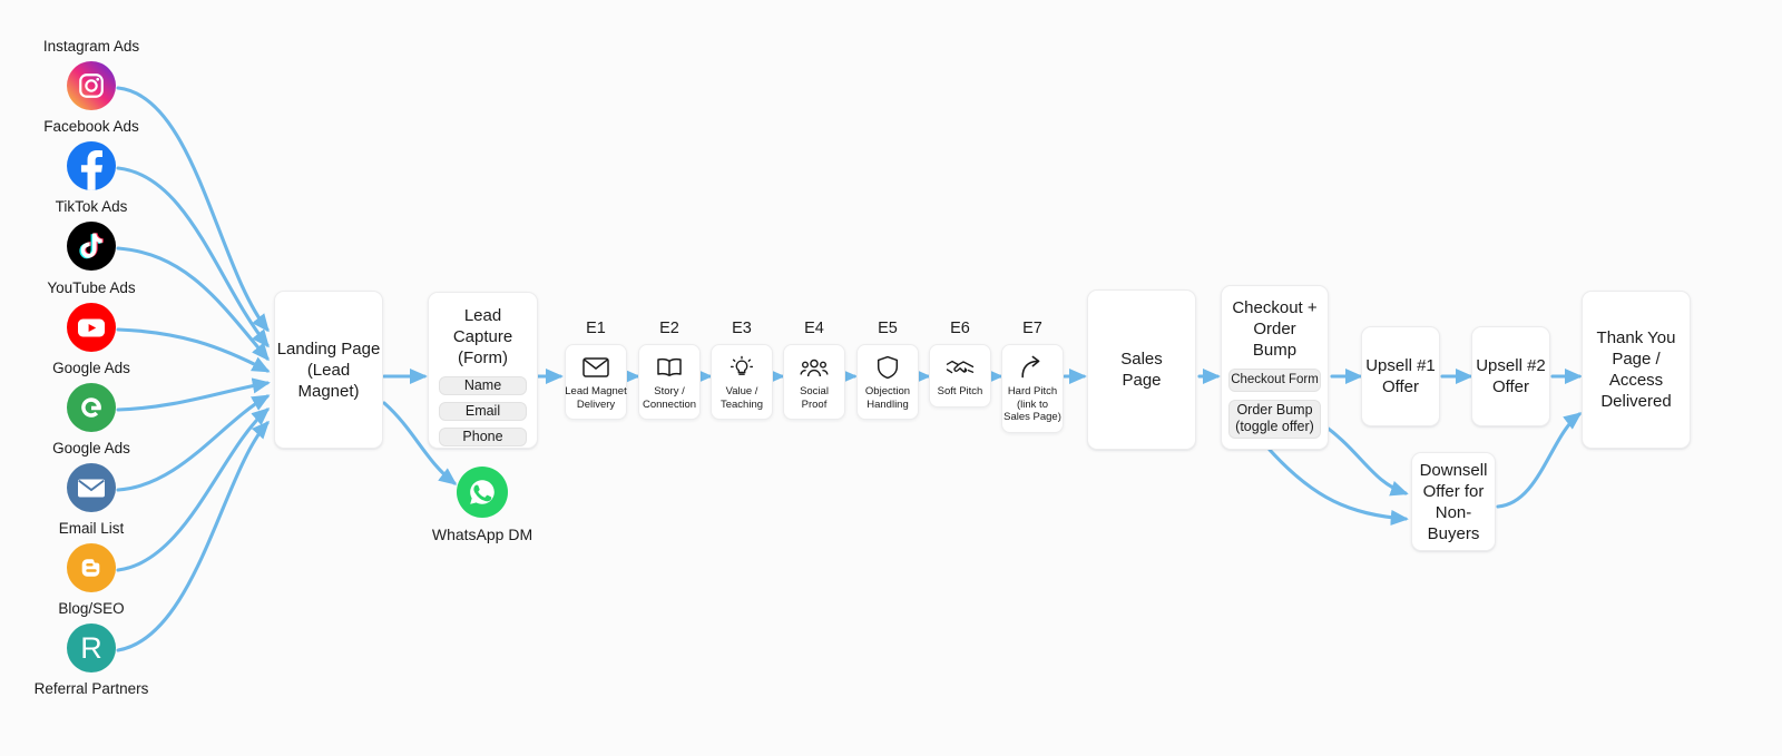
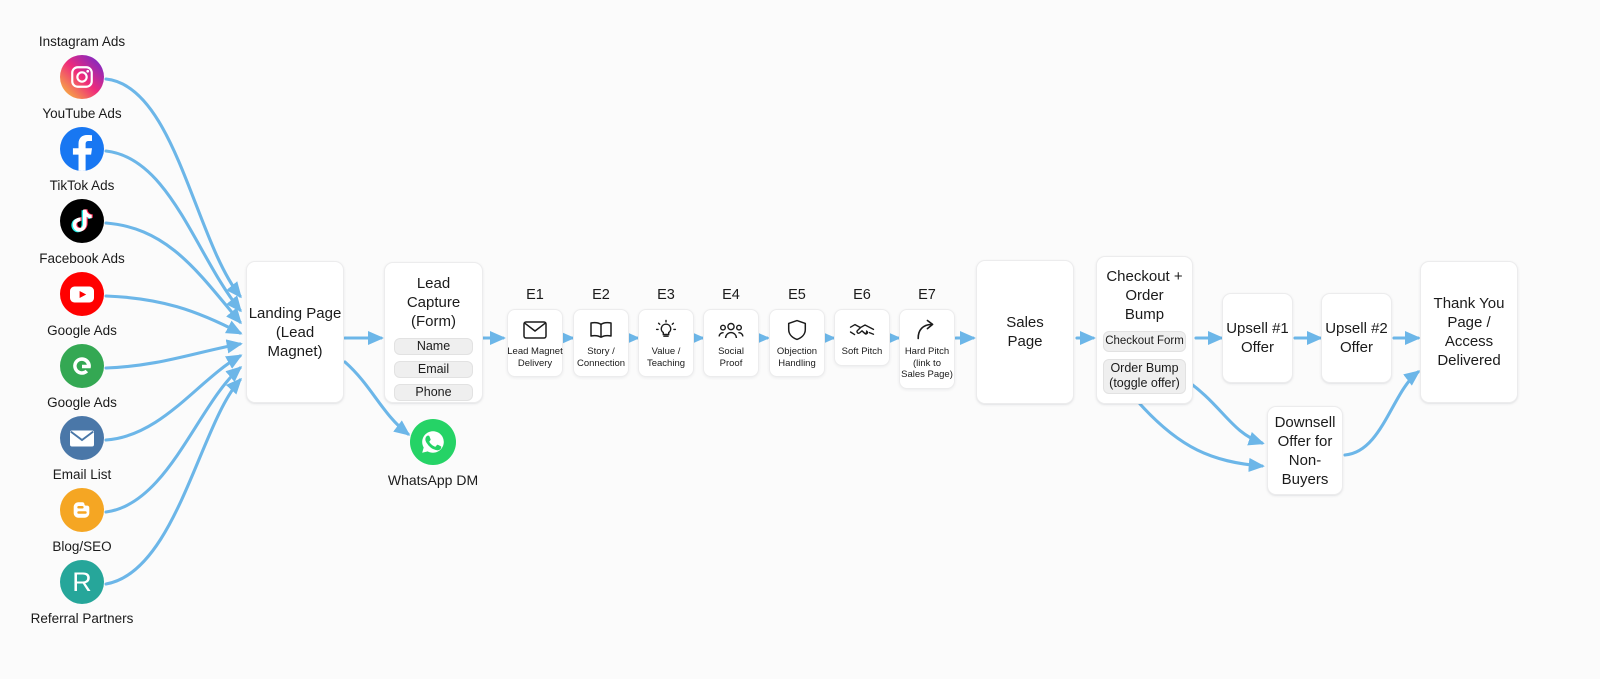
  Instagram Ads
- Facebook Ads
+ YouTube Ads
  TikTok Ads
- YouTube Ads
+ Facebook Ads
  Google Ads
  Google Ads
  Email List
  Blog/SEO
  R
  Referral Partners
  Landing Page
  (Lead Magnet)
  Lead Capture
  (Form)
  Name
  Email
  Phone
  WhatsApp DM
  E1
  Lead Magnet
  Delivery
  E2
  Story /
  Connection
  E3
  Value /
  Teaching
  E4
  Social
  Proof
  E5
  Objection
  Handling
  E6
  Soft Pitch
  E7
  Hard Pitch
  (link to
  Sales Page)
  Sales
  Page
  Checkout +
  Order Bump
  Checkout Form
  Order Bump
  (toggle offer)
  Upsell #1
  Offer
  Upsell #2
  Offer
  Downsell
  Offer for
  Non-Buyers
  Thank You
  Page /
  Access
  Delivered
